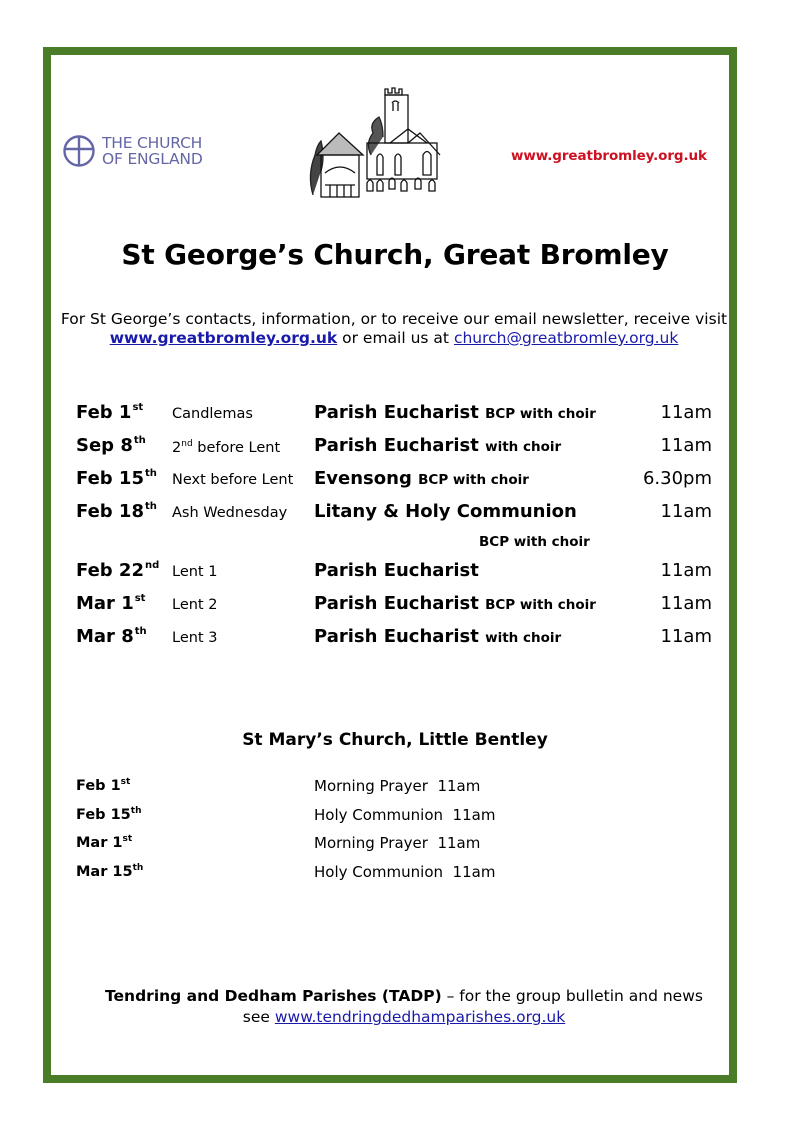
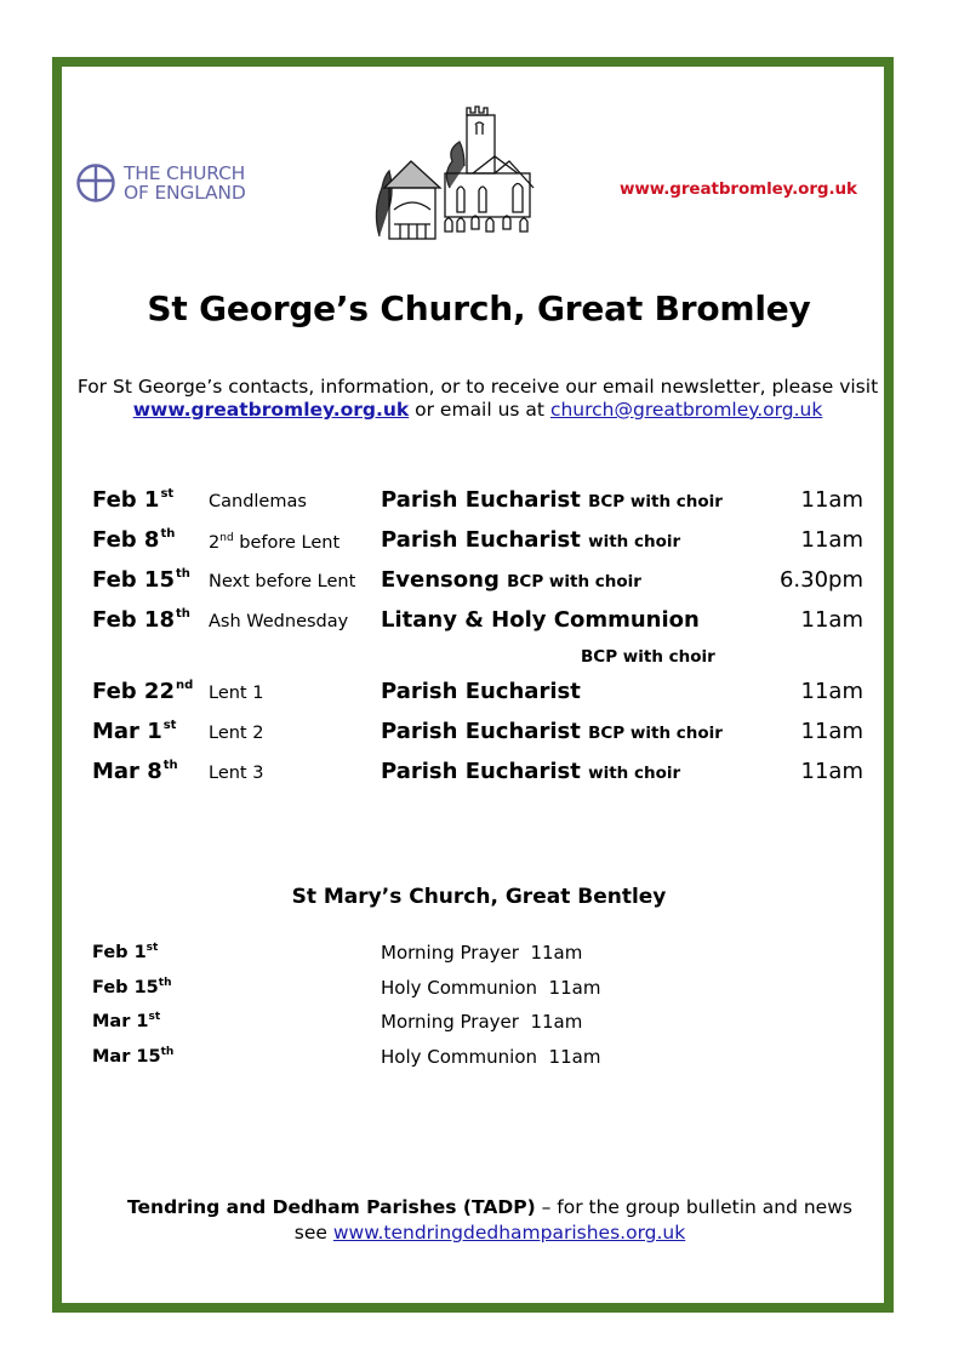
  THE CHURCH
  OF ENGLAND
  www.greatbromley.org.uk
  St George’s Church, Great Bromley
- For St George’s contacts, information, or to receive our email newsletter, receive visit www.greatbromley.org.uk or email us at church@greatbromley.org.uk
+ For St George’s contacts, information, or to receive our email newsletter, please visit www.greatbromley.org.uk or email us at church@greatbromley.org.uk
  Feb 1st
  Candlemas
  Parish Eucharist BCP with choir
  11am
- Sep 8th
+ Feb 8th
  2nd before Lent
  Parish Eucharist with choir
  11am
  Feb 15th
  Next before Lent
  Evensong BCP with choir
  6.30pm
  Feb 18th
  Ash Wednesday
  Litany & Holy Communion
  11am
  BCP with choir
  Feb 22nd
  Lent 1
  Parish Eucharist
  11am
  Mar 1st
  Lent 2
  Parish Eucharist BCP with choir
  11am
  Mar 8th
  Lent 3
  Parish Eucharist with choir
  11am
- St Mary’s Church, Little Bentley
+ St Mary’s Church, Great Bentley
  Feb 1st
  Morning Prayer 11am
  Feb 15th
  Holy Communion 11am
  Mar 1st
  Morning Prayer 11am
  Mar 15th
  Holy Communion 11am
  Tendring and Dedham Parishes (TADP) – for the group bulletin and news
  see www.tendringdedhamparishes.org.uk
